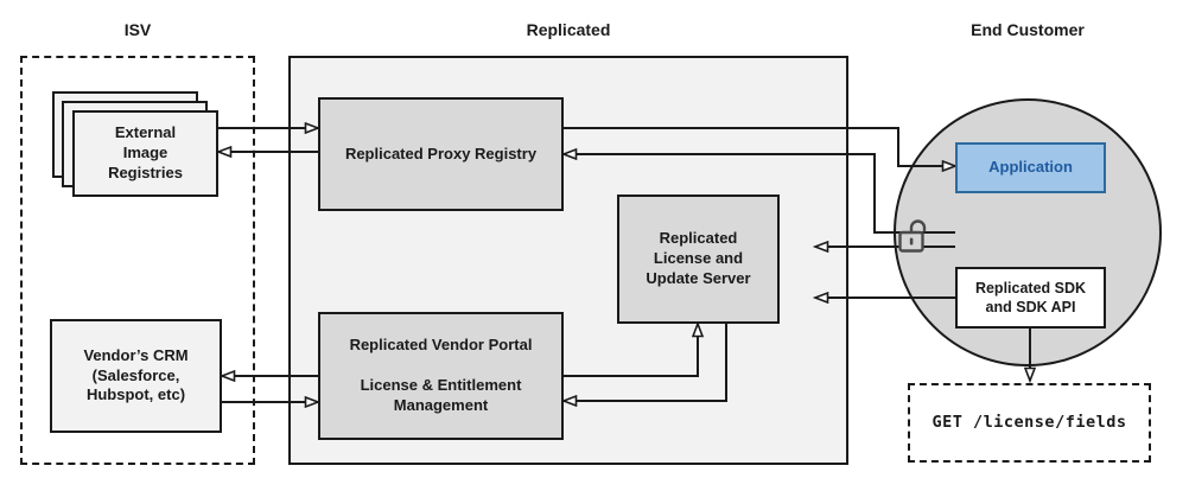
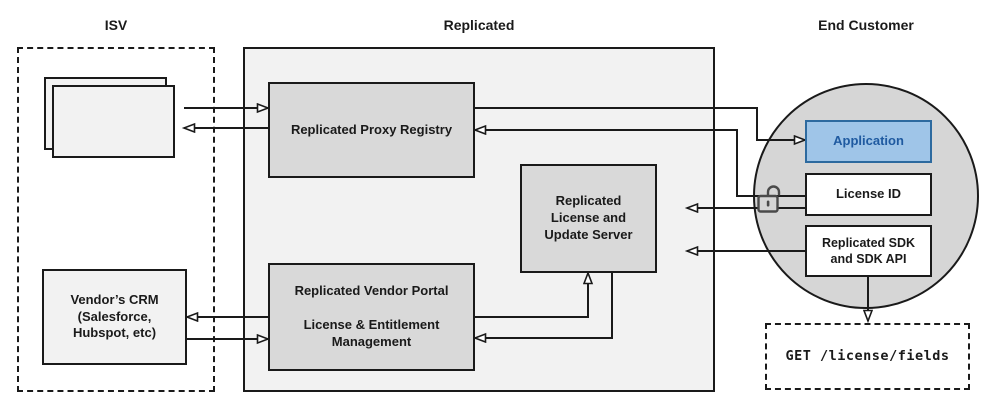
  ISV
  Replicated
  End Customer
- External
- Image
- Registries
  Vendor’s CRM
  (Salesforce,
  Hubspot, etc)
  Replicated Proxy Registry
  Replicated
  License and
  Update Server
  Replicated Vendor Portal
  License & Entitlement
  Management
  Application
+ License ID
  Replicated SDK
  and SDK API
  GET /license/fields
